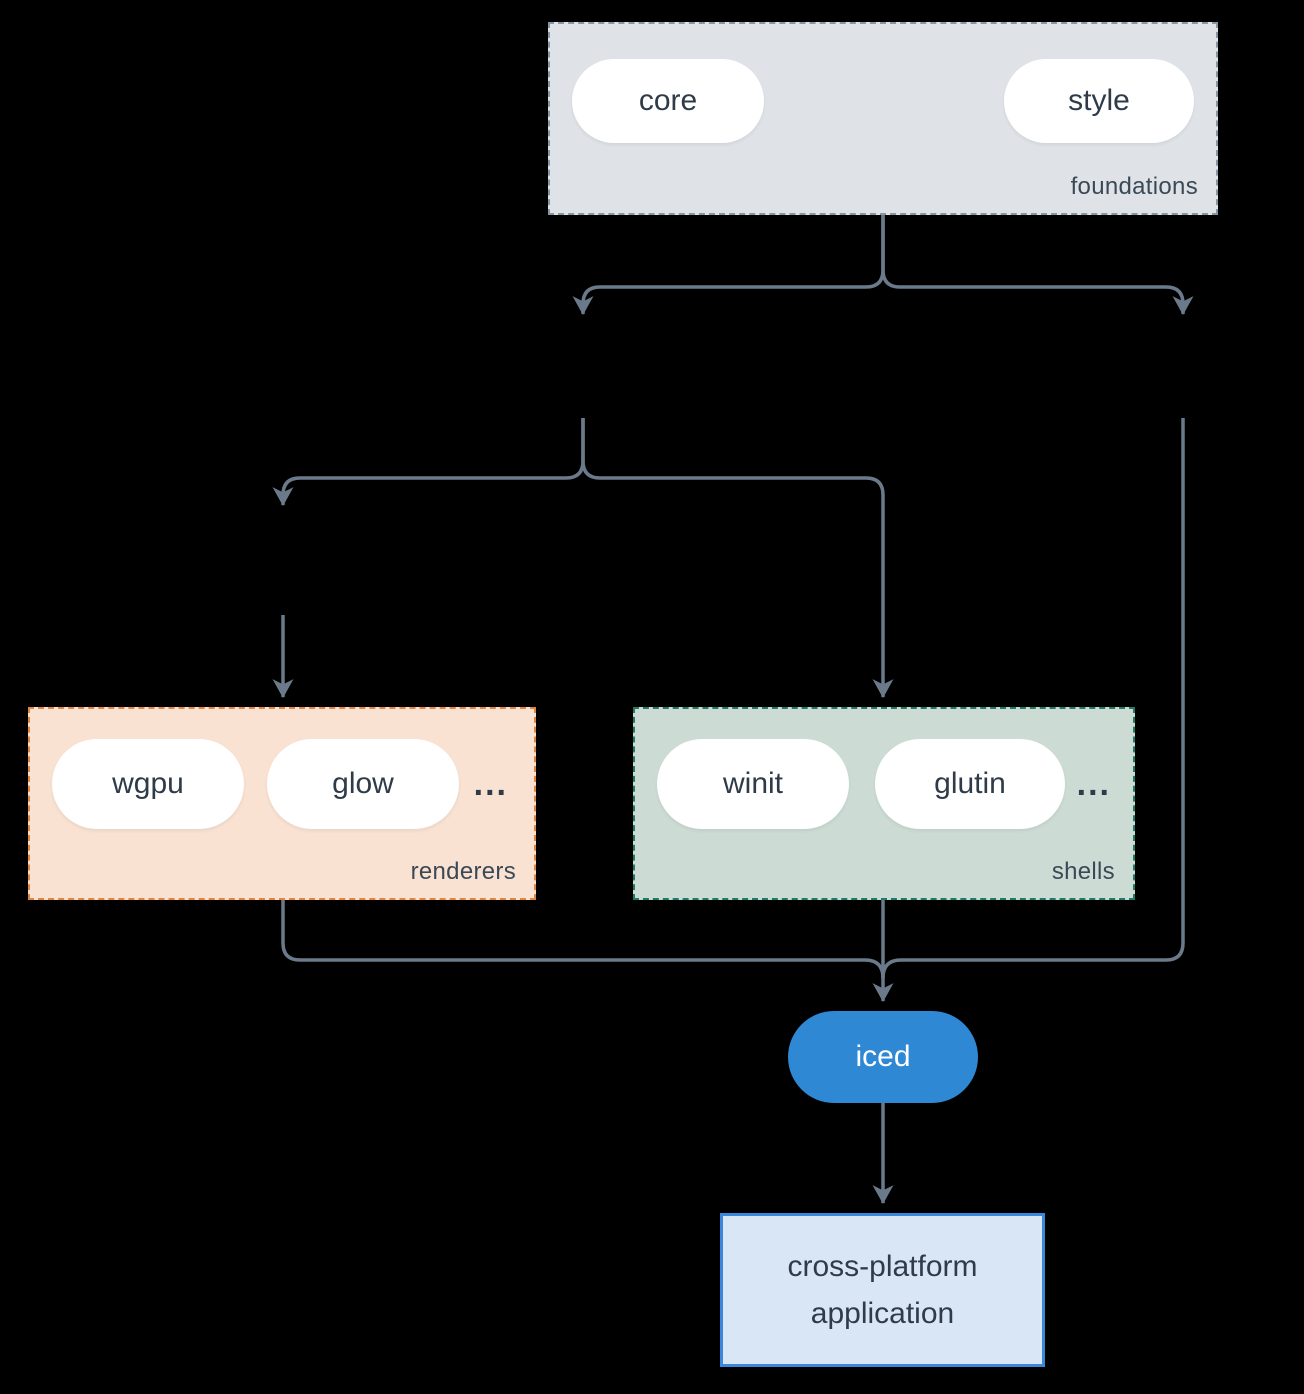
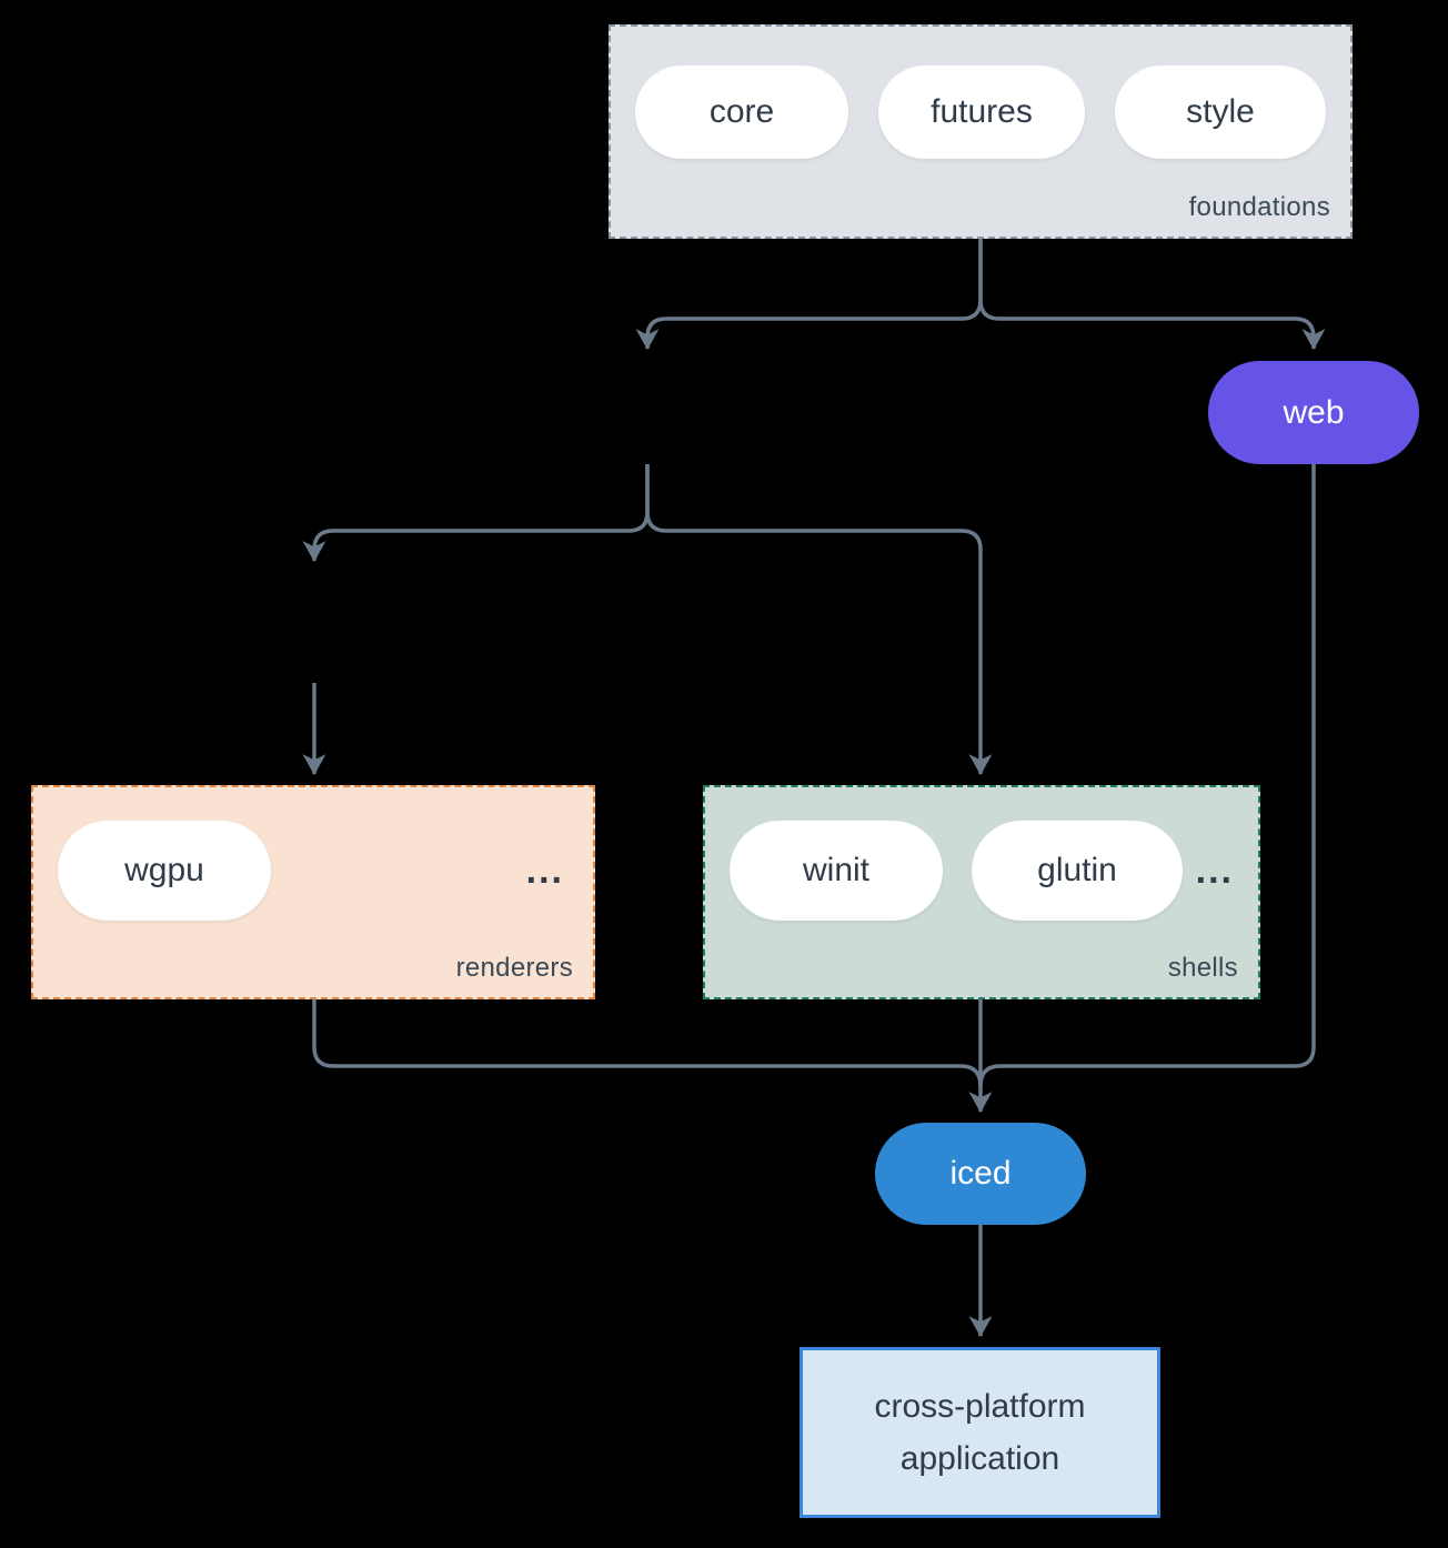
  core
+ futures
  style
  foundations
+ web
  wgpu
- glow
  ...
  renderers
  winit
  glutin
  ...
  shells
  iced
  cross-platform
  application
